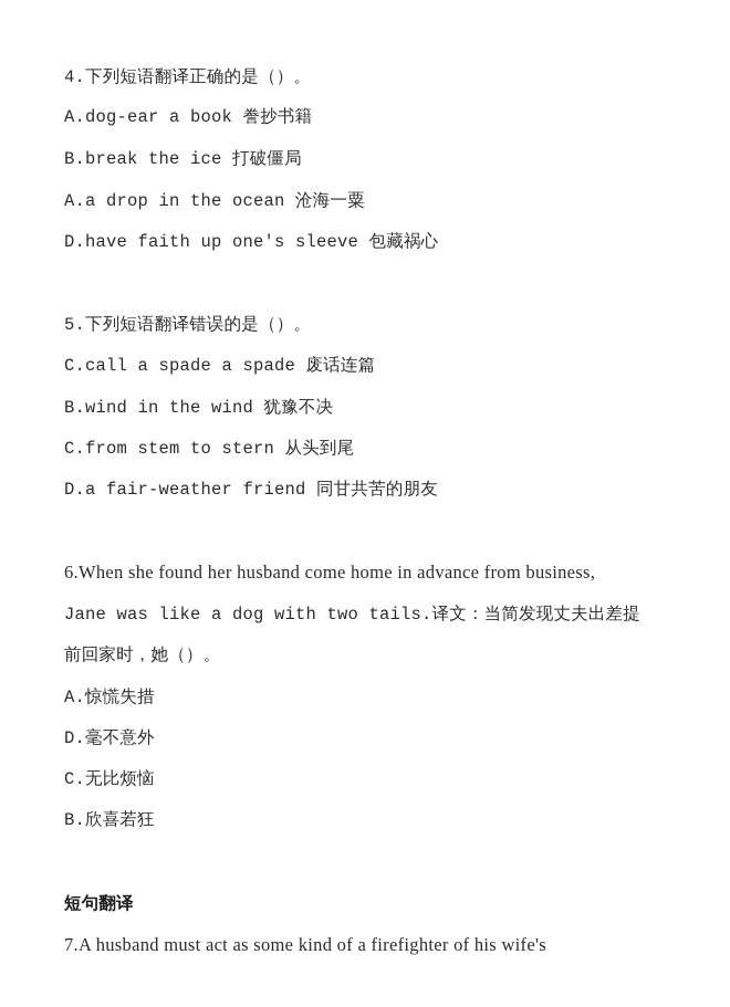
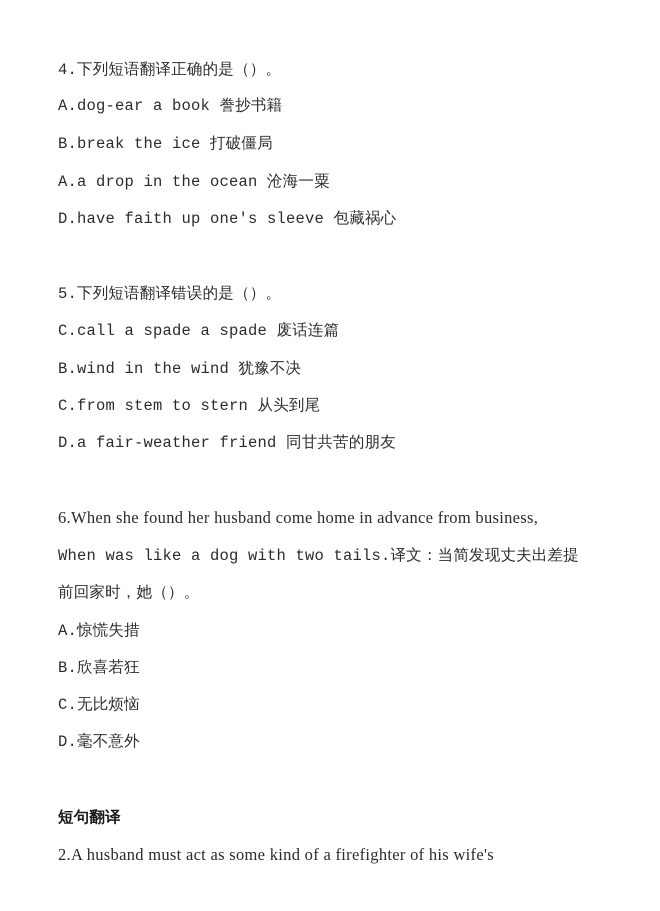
  4.下列短语翻译正确的是（）。
  A.dog-ear a book 誊抄书籍
  B.break the ice 打破僵局
  A.a drop in the ocean 沧海一粟
  D.have faith up one's sleeve 包藏祸心
  5.下列短语翻译错误的是（）。
  C.call a spade a spade 废话连篇
  B.wind in the wind 犹豫不决
  C.from stem to stern 从头到尾
  D.a fair-weather friend 同甘共苦的朋友
  6.When she found her husband come home in advance from business,
- Jane was like a dog with two tails.译文：当简发现丈夫出差提
+ When was like a dog with two tails.译文：当简发现丈夫出差提
  前回家时，她（）。
  A.惊慌失措
- D.毫不意外
+ B.欣喜若狂
  C.无比烦恼
- B.欣喜若狂
+ D.毫不意外
  短句翻译
- 7.A husband must act as some kind of a firefighter of his wife's
+ 2.A husband must act as some kind of a firefighter of his wife's
